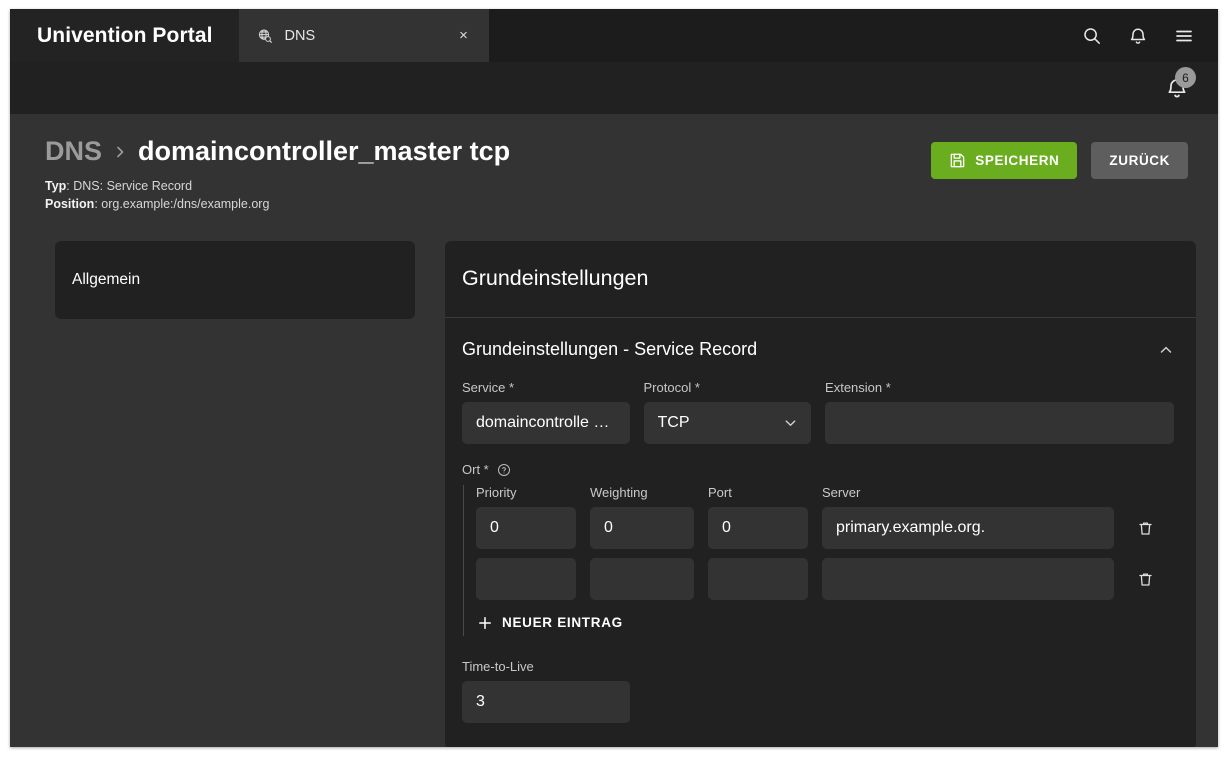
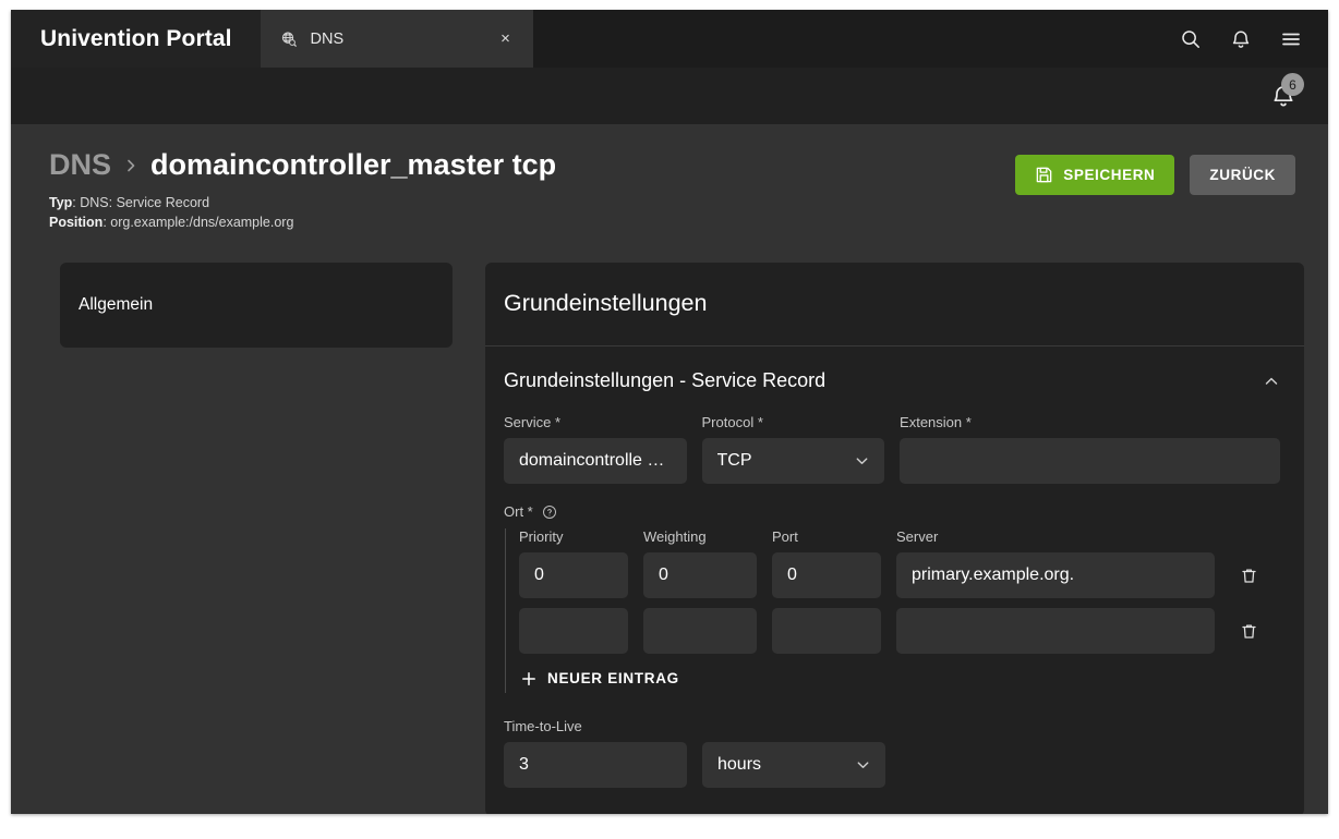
  Univention Portal
  DNS
  ×
  6
  DNS
  domaincontroller_master tcp
  Typ: DNS: Service Record
  Position: org.example:/dns/example.org
  SPEICHERN
  ZURÜCK
  Allgemein
  Grundeinstellungen
  Grundeinstellungen - Service Record
  Service *
  domaincontrolle …
  Protocol *
  TCP
  Extension *
  Ort *
  Priority
  Weighting
  Port
  Server
  0
  0
  0
  primary.example.org.
  NEUER EINTRAG
  Time-to-Live
  3
+ hours
